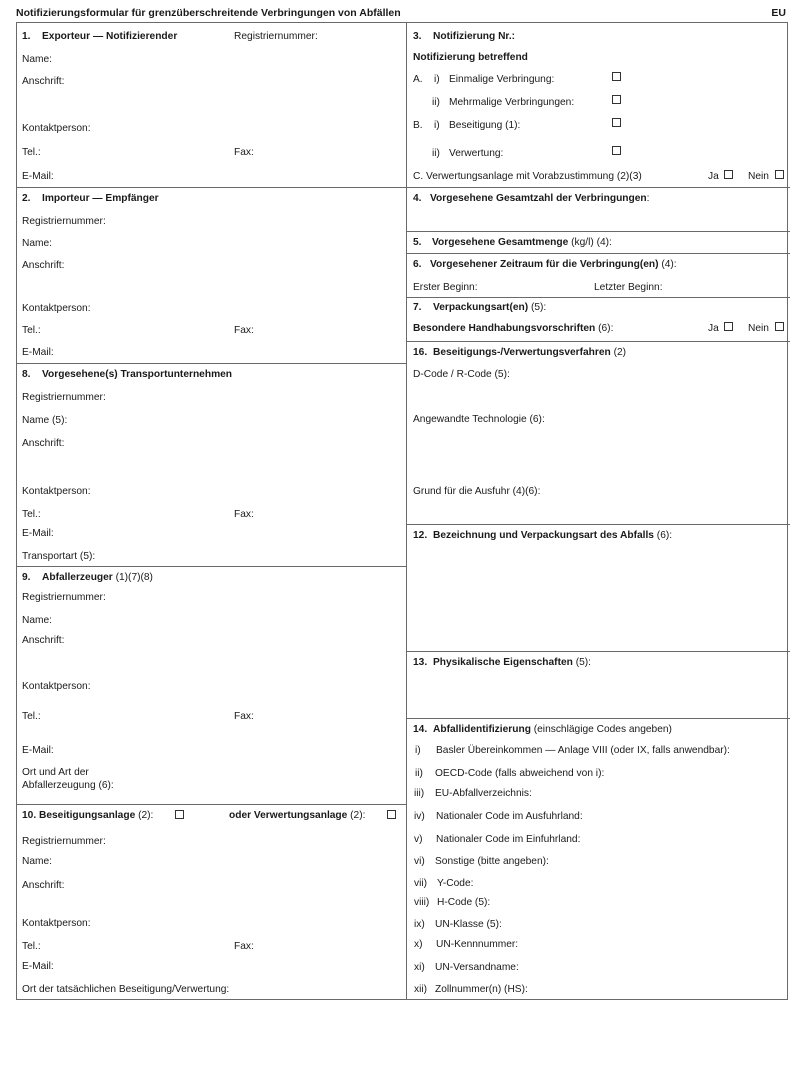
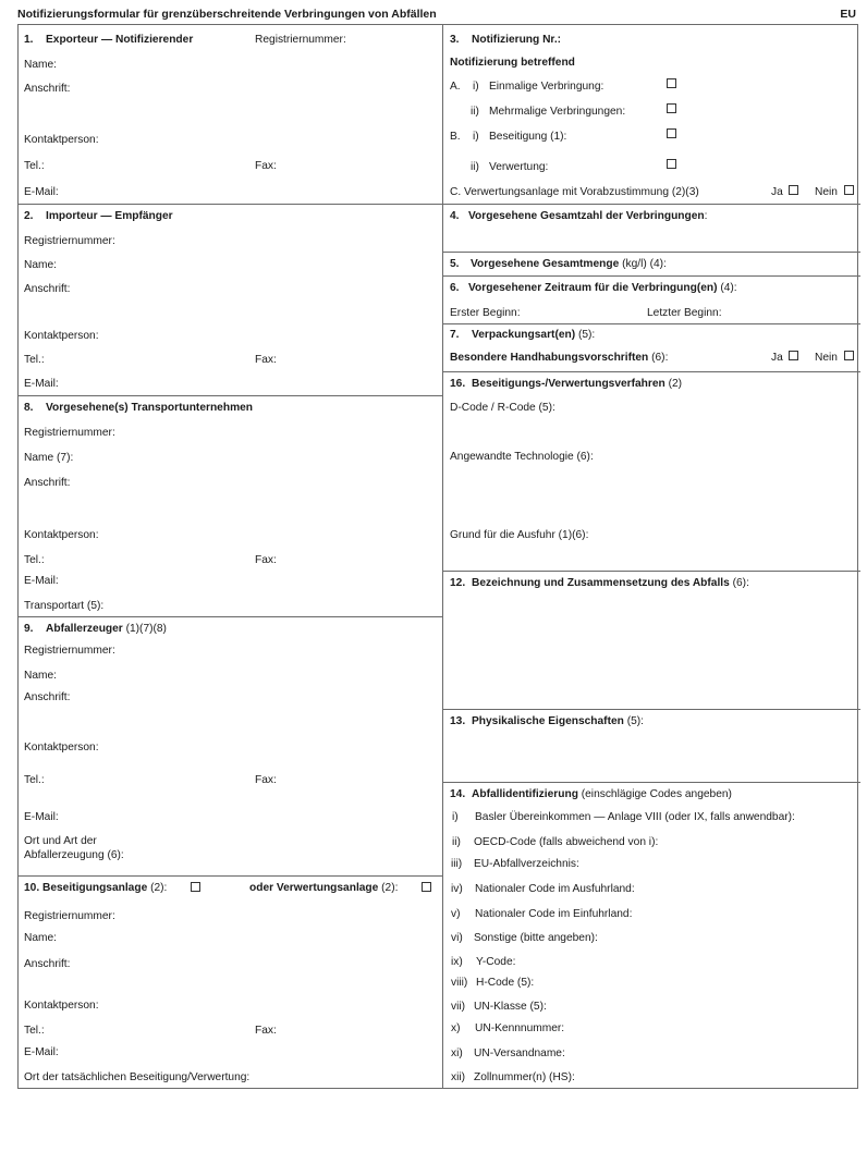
  Notifizierungsformular für grenzüberschreitende Verbringungen von Abfällen
  EU
  1.
  Exporteur — Notifizierender
  Registriernummer:
  Name:
  Anschrift:
  Kontaktperson:
  Tel.:
  Fax:
  E-Mail:
  2.
  Importeur — Empfänger
  Registriernummer:
  Name:
  Anschrift:
  Kontaktperson:
  Tel.:
  Fax:
  E-Mail:
  8.
  Vorgesehene(s) Transportunternehmen
  Registriernummer:
- Name (5):
+ Name (7):
  Anschrift:
  Kontaktperson:
  Tel.:
  Fax:
  E-Mail:
  Transportart (5):
  9.
  Abfallerzeuger (1)(7)(8)
  Registriernummer:
  Name:
  Anschrift:
  Kontaktperson:
  Tel.:
  Fax:
  E-Mail:
  Ort und Art der
  Abfallerzeugung (6):
  10. Beseitigungsanlage (2):
  oder Verwertungsanlage (2):
  Registriernummer:
  Name:
  Anschrift:
  Kontaktperson:
  Tel.:
  Fax:
  E-Mail:
  Ort der tatsächlichen Beseitigung/Verwertung:
  3.
  Notifizierung Nr.:
  Notifizierung betreffend
  A.
  i)
  Einmalige Verbringung:
  ii)
  Mehrmalige Verbringungen:
  B.
  i)
  Beseitigung (1):
  ii)
  Verwertung:
  C. Verwertungsanlage mit Vorabzustimmung (2)(3)
  Ja
  Nein
  4.
  Vorgesehene Gesamtzahl der Verbringungen:
  5.
  Vorgesehene Gesamtmenge (kg/l) (4):
  6.
  Vorgesehener Zeitraum für die Verbringung(en) (4):
  Erster Beginn:
  Letzter Beginn:
  7.
  Verpackungsart(en) (5):
  Besondere Handhabungsvorschriften (6):
  Ja
  Nein
  16.
  Beseitigungs-/Verwertungsverfahren (2)
  D-Code / R-Code (5):
  Angewandte Technologie (6):
- Grund für die Ausfuhr (4)(6):
+ Grund für die Ausfuhr (1)(6):
  12.
- Bezeichnung und Verpackungsart des Abfalls (6):
+ Bezeichnung und Zusammensetzung des Abfalls (6):
  13.
  Physikalische Eigenschaften (5):
  14.
  Abfallidentifizierung (einschlägige Codes angeben)
  i)
  Basler Übereinkommen — Anlage VIII (oder IX, falls anwendbar):
  ii)
  OECD-Code (falls abweichend von i):
  iii)
  EU-Abfallverzeichnis:
  iv)
  Nationaler Code im Ausfuhrland:
  v)
  Nationaler Code im Einfuhrland:
  vi)
  Sonstige (bitte angeben):
- vii)
+ ix)
  Y-Code:
  viii)
  H-Code (5):
- ix)
+ vii)
  UN-Klasse (5):
  x)
  UN-Kennnummer:
  xi)
  UN-Versandname:
  xii)
  Zollnummer(n) (HS):
